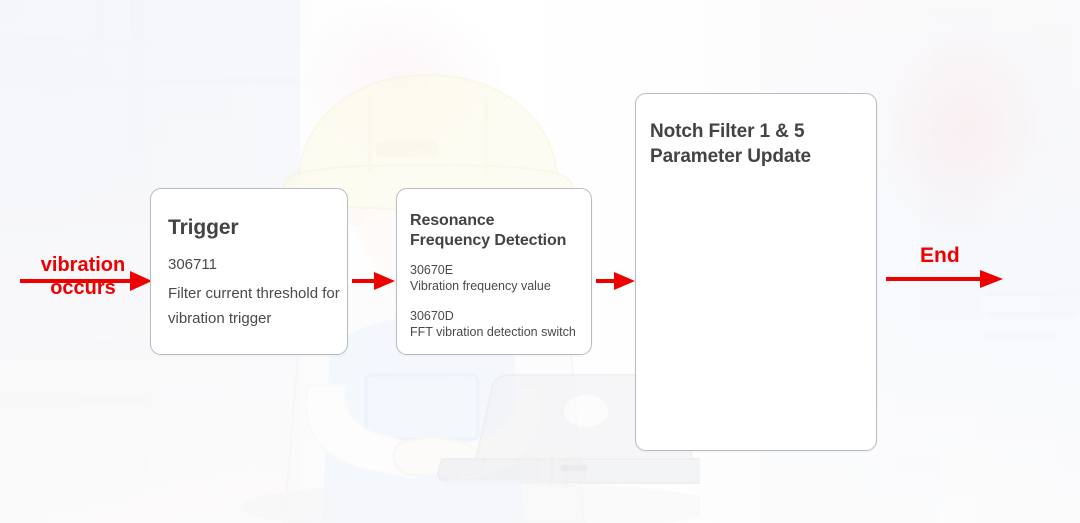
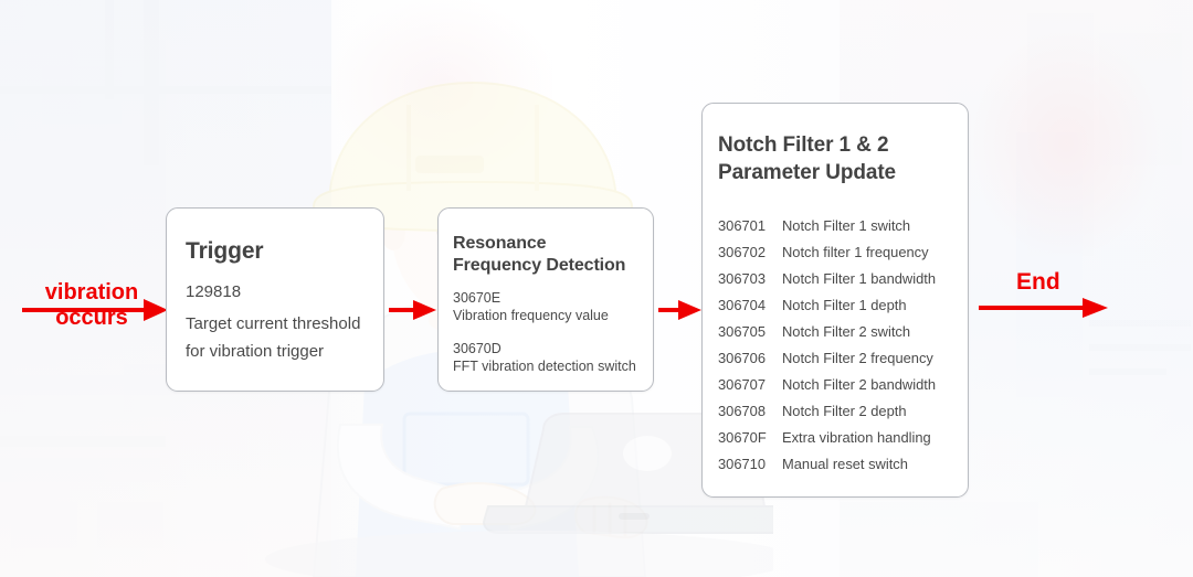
  vibration
  occurs
  Trigger
- 306711
+ 129818
- Filter current threshold for vibration trigger
+ Target current threshold for vibration trigger
  Resonance
  Frequency Detection
  30670E
  Vibration frequency value
  30670D
  FFT vibration detection switch
- Notch Filter 1 & 5
+ Notch Filter 1 & 2
  Parameter Update
+ 306701
+ Notch Filter 1 switch
+ 306702
+ Notch filter 1 frequency
+ 306703
+ Notch Filter 1 bandwidth
+ 306704
+ Notch Filter 1 depth
+ 306705
+ Notch Filter 2 switch
+ 306706
+ Notch Filter 2 frequency
+ 306707
+ Notch Filter 2 bandwidth
+ 306708
+ Notch Filter 2 depth
+ 30670F
+ Extra vibration handling
+ 306710
+ Manual reset switch
  End
